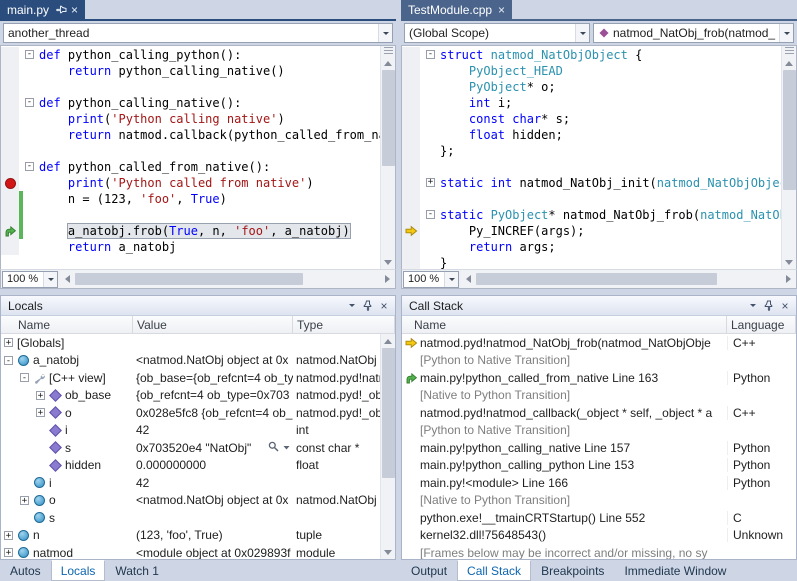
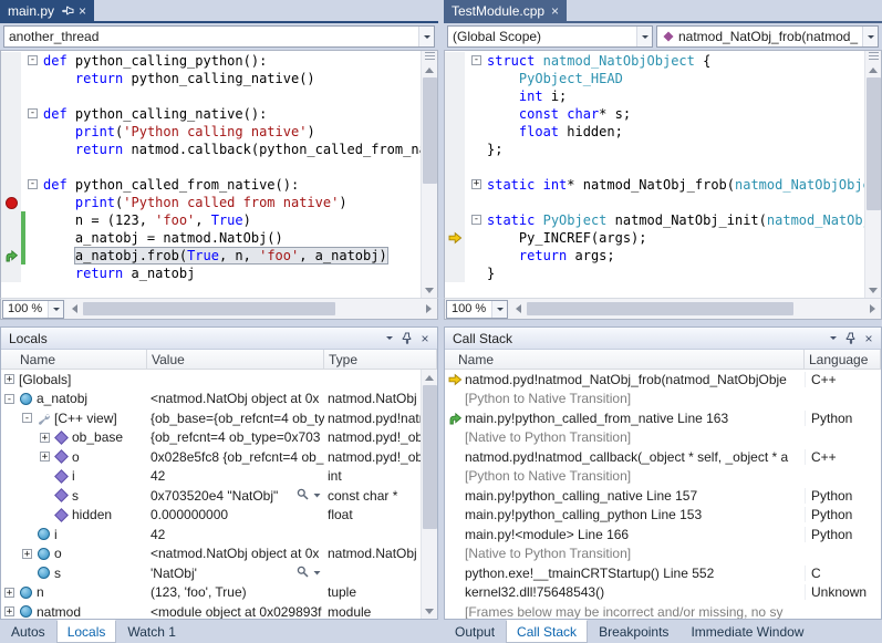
  main.py
  another_thread
  -
  def python_calling_python():
  return python_calling_native()
  -
  def python_calling_native():
  print('Python calling native')
  return natmod.callback(python_called_from_n
  -
  def python_called_from_native():
  print('Python called from native')
  n = (123, 'foo', True)
+ a_natobj = natmod.NatObj()
  a_natobj.frob(True, n, 'foo', a_natobj)
  return a_natobj
  100 %
  TestModule.cpp
  (Global Scope)
  natmod_NatObj_frob(natmod_
  -
  struct natmod_NatObjObject {
  PyObject_HEAD
- PyObject* o;
  int i;
  const char* s;
  float hidden;
  };
  +
- static int natmod_NatObj_init(natmod_NatObjObje
+ static int* natmod_NatObj_frob(natmod_NatObjObj
  -
- static PyObject* natmod_NatObj_frob(natmod_NatO
+ static PyObject natmod_NatObj_init(natmod_NatOb
  Py_INCREF(args);
  return args;
  }
  100 %
  Locals
  Name
  Value
  Type
  +
  [Globals]
  -
  a_natobj
  <natmod.NatObj object at 0x
  natmod.NatObj
  -
  [C++ view]
  {ob_base={ob_refcnt=4 ob_ty
  natmod.pyd!nat
  +
  ob_base
  {ob_refcnt=4 ob_type=0x703
  natmod.pyd!_ob
  +
  o
  0x028e5fc8 {ob_refcnt=4 ob_
  natmod.pyd!_ob
  i
  42
  int
  s
  0x703520e4 "NatObj"
  const char *
  hidden
  0.000000000
  float
  i
  42
  +
  o
  <natmod.NatObj object at 0x
  natmod.NatObj
  s
+ 'NatObj'
  +
  n
  (123, 'foo', True)
  tuple
  +
  natmod
  <module object at 0x029893f
  module
  Autos
  Locals
  Watch 1
  Call Stack
  Name
  Language
  natmod.pyd!natmod_NatObj_frob(natmod_NatObjObje
  C++
  [Python to Native Transition]
  main.py!python_called_from_native Line 163
  Python
  [Native to Python Transition]
  natmod.pyd!natmod_callback(_object * self, _object * a
  C++
  [Python to Native Transition]
  main.py!python_calling_native Line 157
  Python
  main.py!python_calling_python Line 153
  Python
  main.py!<module> Line 166
  Python
  [Native to Python Transition]
  python.exe!__tmainCRTStartup() Line 552
  C
  kernel32.dll!75648543()
  Unknown
  [Frames below may be incorrect and/or missing, no sy
  Output
  Call Stack
  Breakpoints
  Immediate Window
